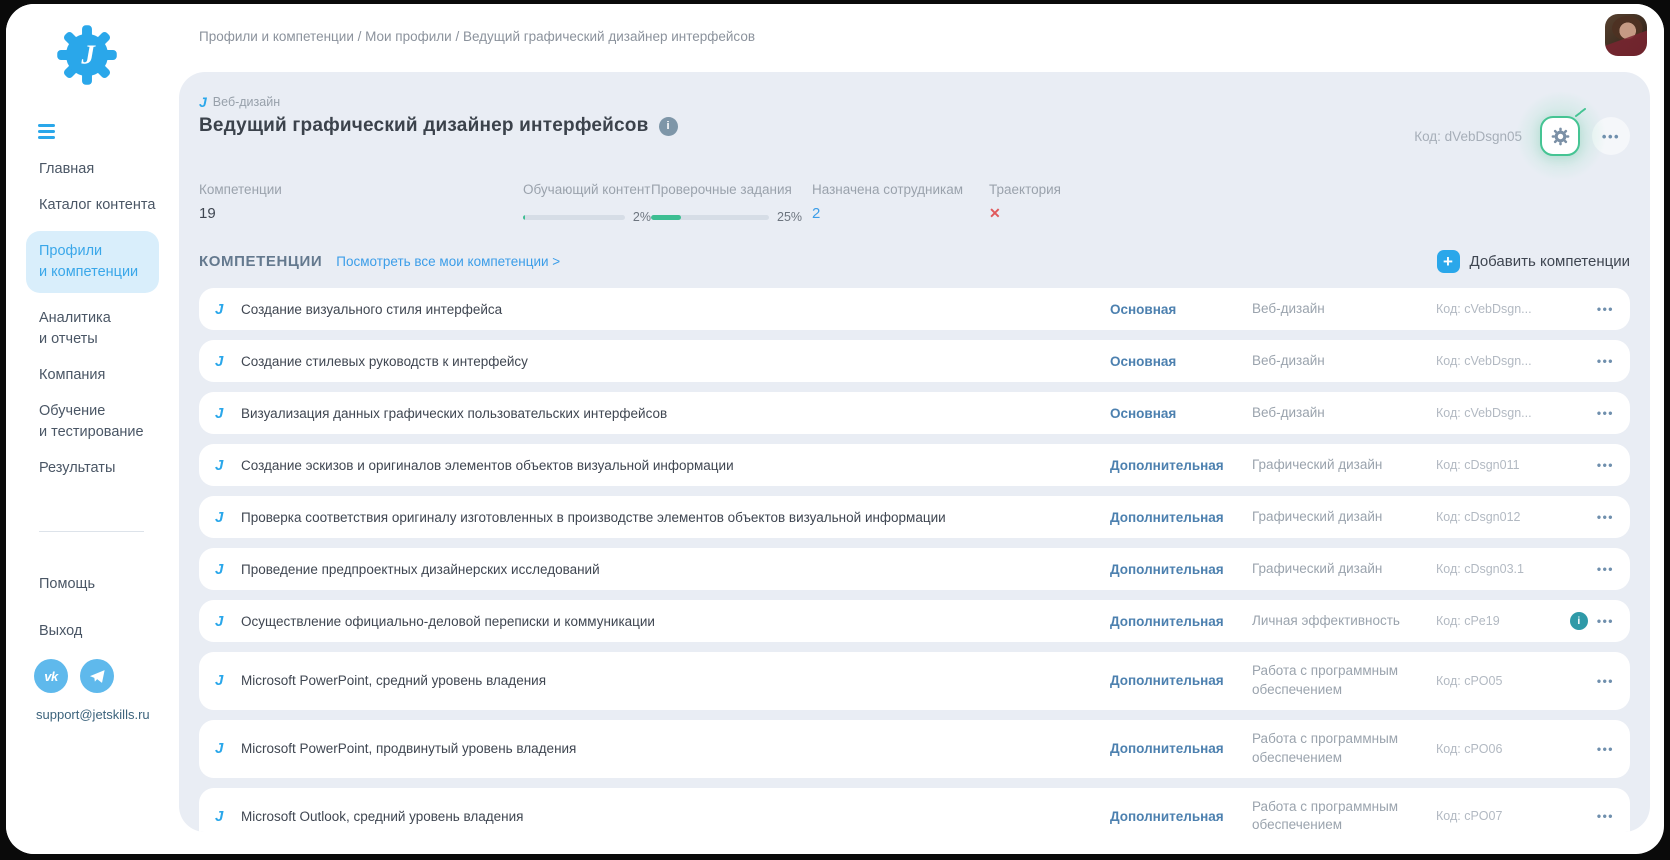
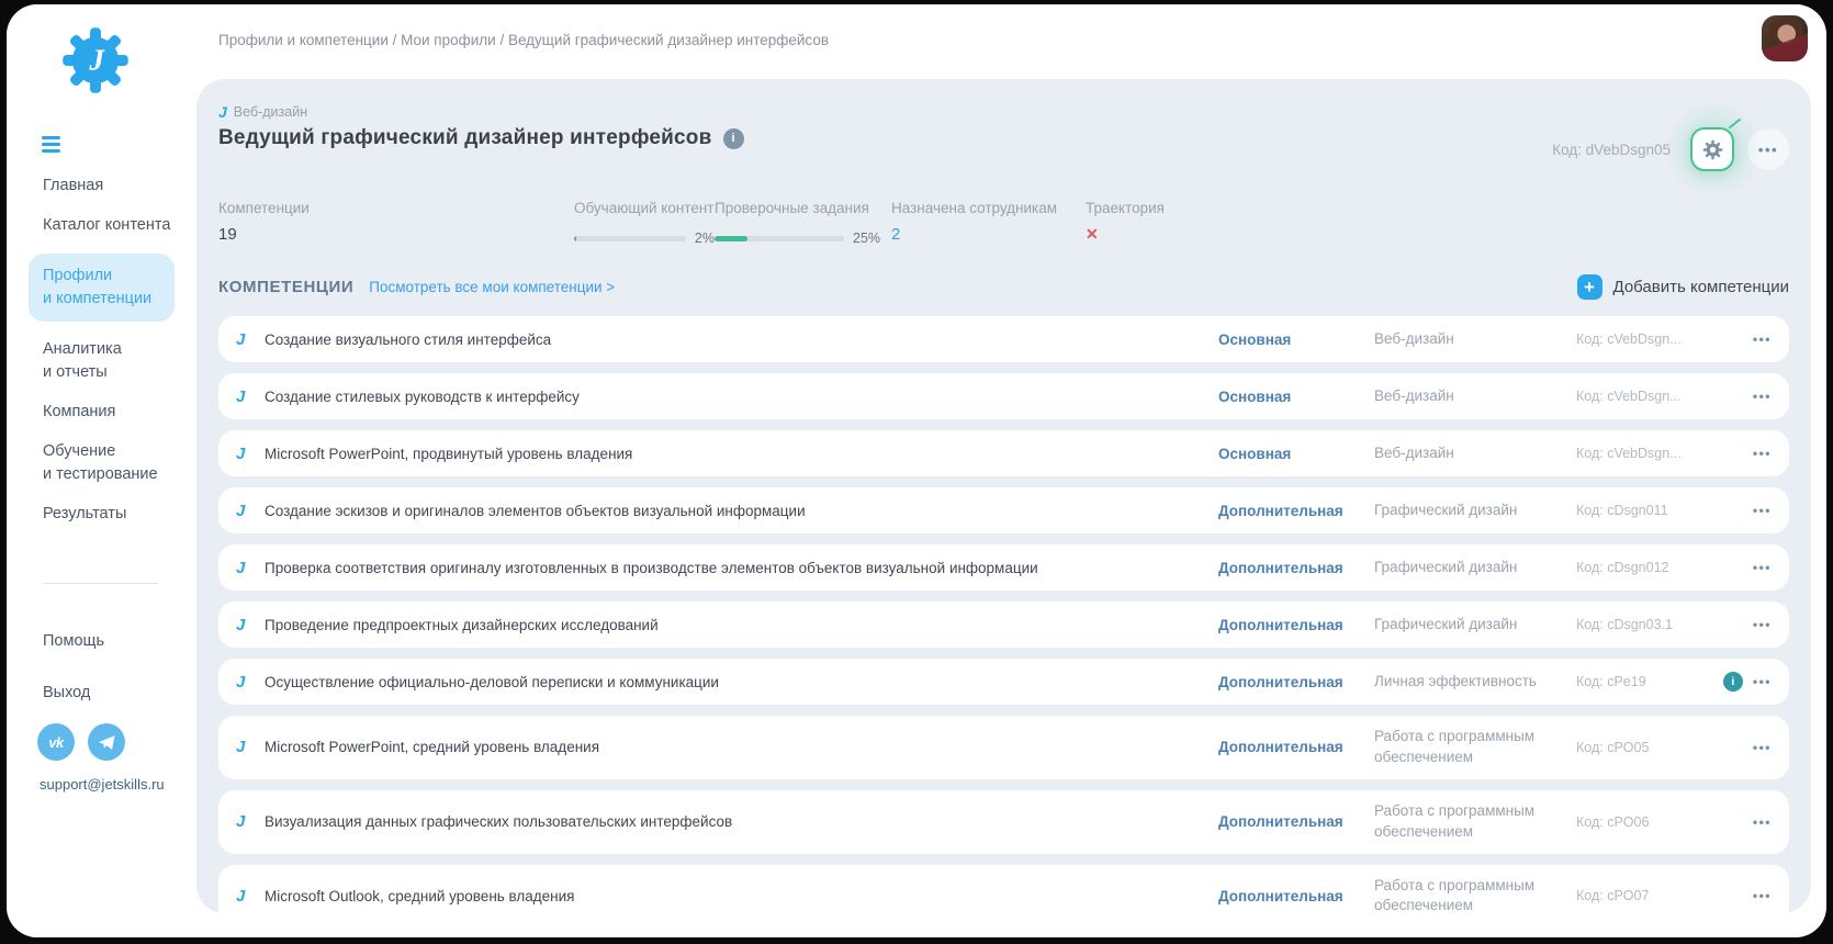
  J
  Главная
  Каталог контента
  Профили
  и компетенции
  Аналитика
  и отчеты
  Компания
  Обучение
  и тестирование
  Результаты
  Помощь
  Выход
  vk
  support@jetskills.ru
  Профили и компетенции / Мои профили / Ведущий графический дизайнер интерфейсов
  J
  Веб-дизайн
  Ведущий графический дизайнер интерфейсов
  i
  Код: dVebDsgn0
  Компетенции
  19
  Обучающий контент
  2%
  Проверочные задания
  25%
  Назначена сотрудникам
  2
  Траектория
  ✕
  КОМПЕТЕНЦИИ
  Посмотреть все мои компетенции >
  +
  Добавить компетенции
  J
  Создание визуального стиля интерфейса
  Основная
  Веб-дизайн
  Код: cVebDsgn...
  •••
  J
  Создание стилевых руководств к интерфейсу
  Основная
  Веб-дизайн
  Код: cVebDsgn...
  •••
  J
- Визуализация данных графических пользовательских интерфейсов
+ Microsoft PowerPoint, продвинутый уровень владения
  Основная
  Веб-дизайн
  Код: cVebDsgn...
  •••
  J
  Создание эскизов и оригиналов элементов объектов визуальной информации
  Дополнительная
  Графический дизайн
  Код: cDsgn011
  •••
  J
  Проверка соответствия оригиналу изготовленных в производстве элементов объектов визуальной информации
  Дополнительная
  Графический дизайн
  Код: cDsgn012
  •••
  J
  Проведение предпроектных дизайнерских исследований
  Дополнительная
  Графический дизайн
  Код: cDsgn03.1
  •••
  J
  Осуществление официально-деловой переписки и коммуникации
  Дополнительная
  Личная эффективность
  Код: cPe19
  i
  •••
  J
  Microsoft PowerPoint, средний уровень владения
  Дополнительная
  Работа с программным обеспечением
  Код: cPO05
  •••
  J
- Microsoft PowerPoint, продвинутый уровень владения
+ Визуализация данных графических пользовательских интерфейсов
  Дополнительная
  Работа с программным обеспечением
  Код: cPO06
  •••
  J
  Microsoft Outlook, средний уровень владения
  Дополнительная
  Работа с программным обеспечением
  Код: cPO07
  •••
